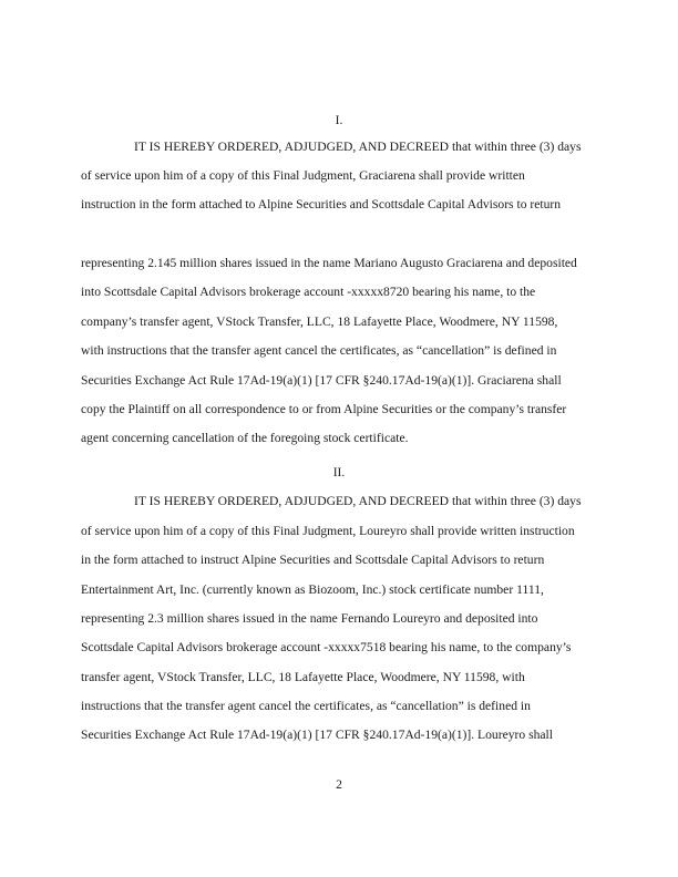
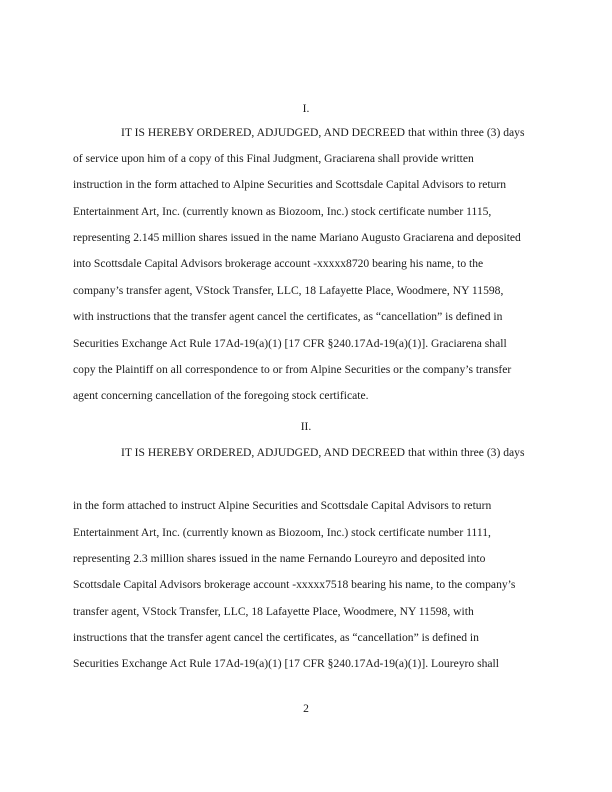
  I.
  IT IS HEREBY ORDERED, ADJUDGED, AND DECREED that within three (3) days
  of service upon him of a copy of this Final Judgment, Graciarena shall provide written
  instruction in the form attached to Alpine Securities and Scottsdale Capital Advisors to return
+ Entertainment Art, Inc. (currently known as Biozoom, Inc.) stock certificate number 1115,
  representing 2.145 million shares issued in the name Mariano Augusto Graciarena and deposited
  into Scottsdale Capital Advisors brokerage account -xxxxx8720 bearing his name, to the
  company’s transfer agent, VStock Transfer, LLC, 18 Lafayette Place, Woodmere, NY 11598,
  with instructions that the transfer agent cancel the certificates, as “cancellation” is defined in
  Securities Exchange Act Rule 17Ad-19(a)(1) [17 CFR §240.17Ad-19(a)(1)]. Graciarena shall
  copy the Plaintiff on all correspondence to or from Alpine Securities or the company’s transfer
  agent concerning cancellation of the foregoing stock certificate.
  II.
  IT IS HEREBY ORDERED, ADJUDGED, AND DECREED that within three (3) days
- of service upon him of a copy of this Final Judgment, Loureyro shall provide written instruction
  in the form attached to instruct Alpine Securities and Scottsdale Capital Advisors to return
  Entertainment Art, Inc. (currently known as Biozoom, Inc.) stock certificate number 1111,
  representing 2.3 million shares issued in the name Fernando Loureyro and deposited into
  Scottsdale Capital Advisors brokerage account -xxxxx7518 bearing his name, to the company’s
  transfer agent, VStock Transfer, LLC, 18 Lafayette Place, Woodmere, NY 11598, with
  instructions that the transfer agent cancel the certificates, as “cancellation” is defined in
  Securities Exchange Act Rule 17Ad-19(a)(1) [17 CFR §240.17Ad-19(a)(1)]. Loureyro shall
  2
